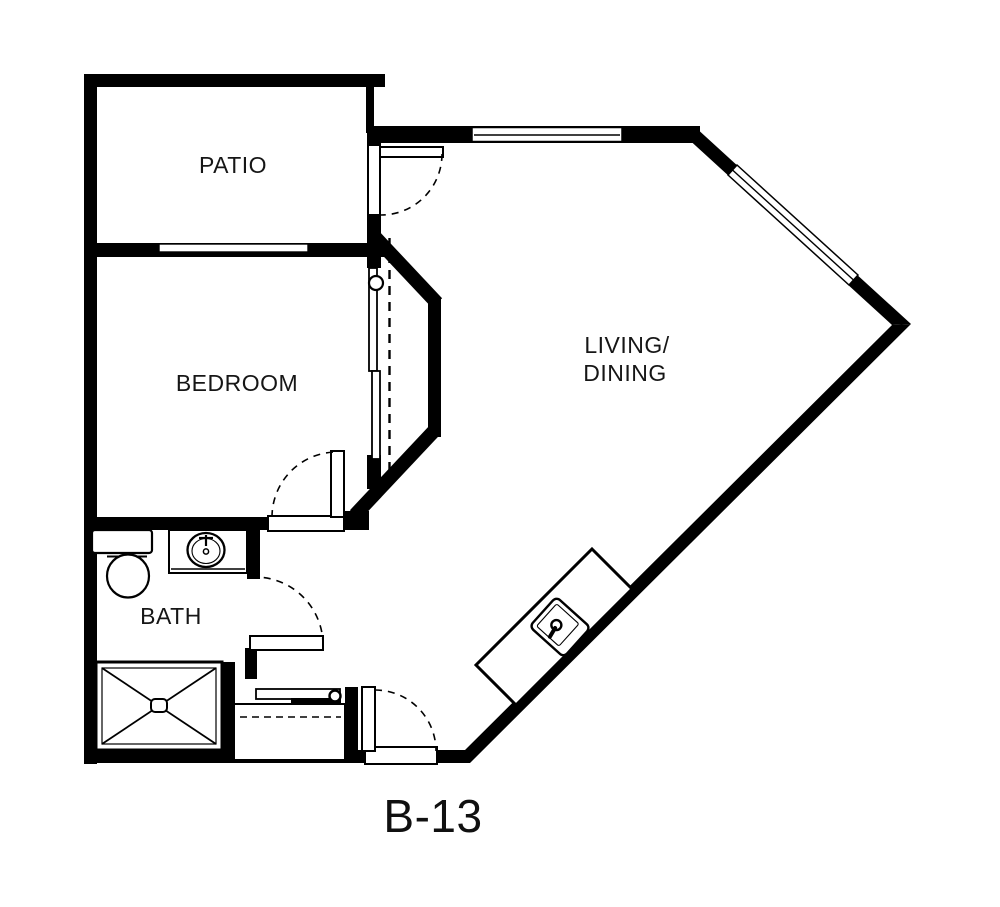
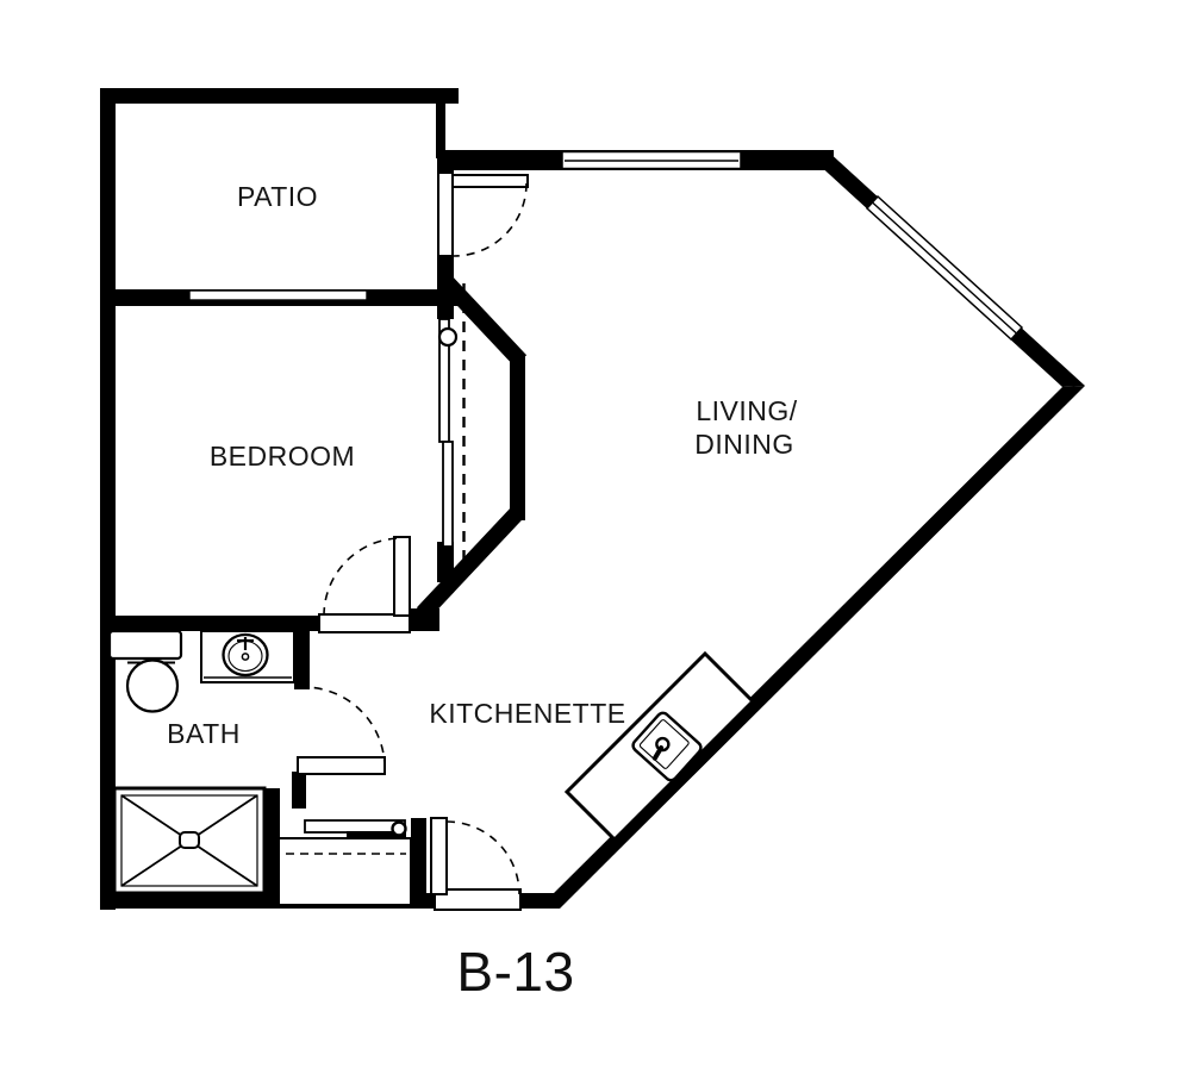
  PATIO
  BEDROOM
  LIVING/
  DINING
  BATH
+ KITCHENETTE
  B-13
